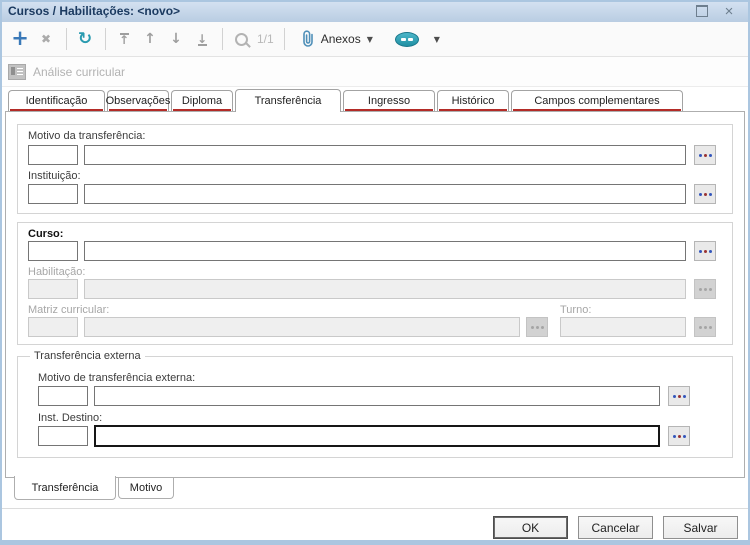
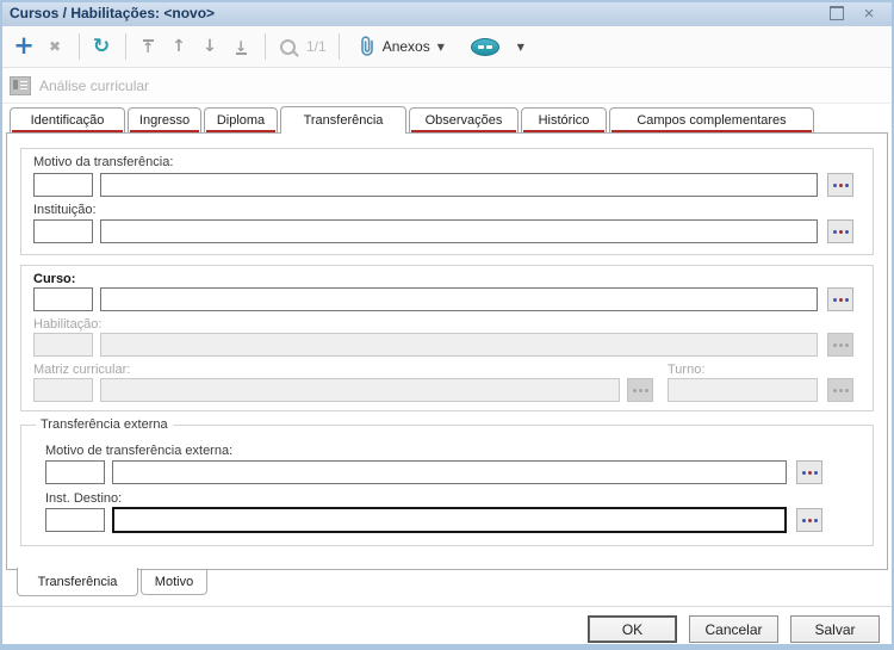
  Cursos / Habilitações: <novo>
  ×
  +
  ✖
  ↻
  ↑
  ↑
  ↓
  ↓
  1/1
  Anexos
  ▼
  ▼
  Análise curricular
  Identificação
- Observações
+ Ingresso
  Diploma
  Transferência
- Ingresso
+ Observações
  Histórico
  Campos complementares
  Motivo da transferência:
  Instituição:
  Curso:
  Habilitação:
  Matriz curricular:
  Turno:
  Transferência externa
  Motivo de transferência externa:
  Inst. Destino:
  Transferência
  Motivo
  OK
  Cancelar
  Salvar
